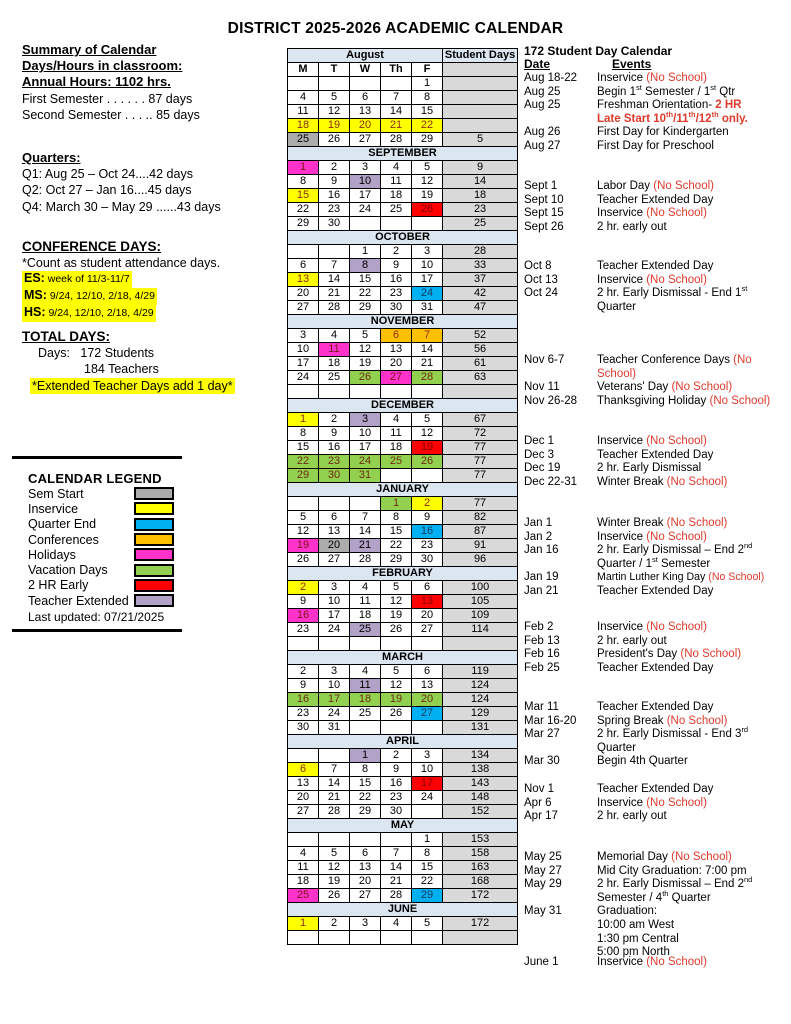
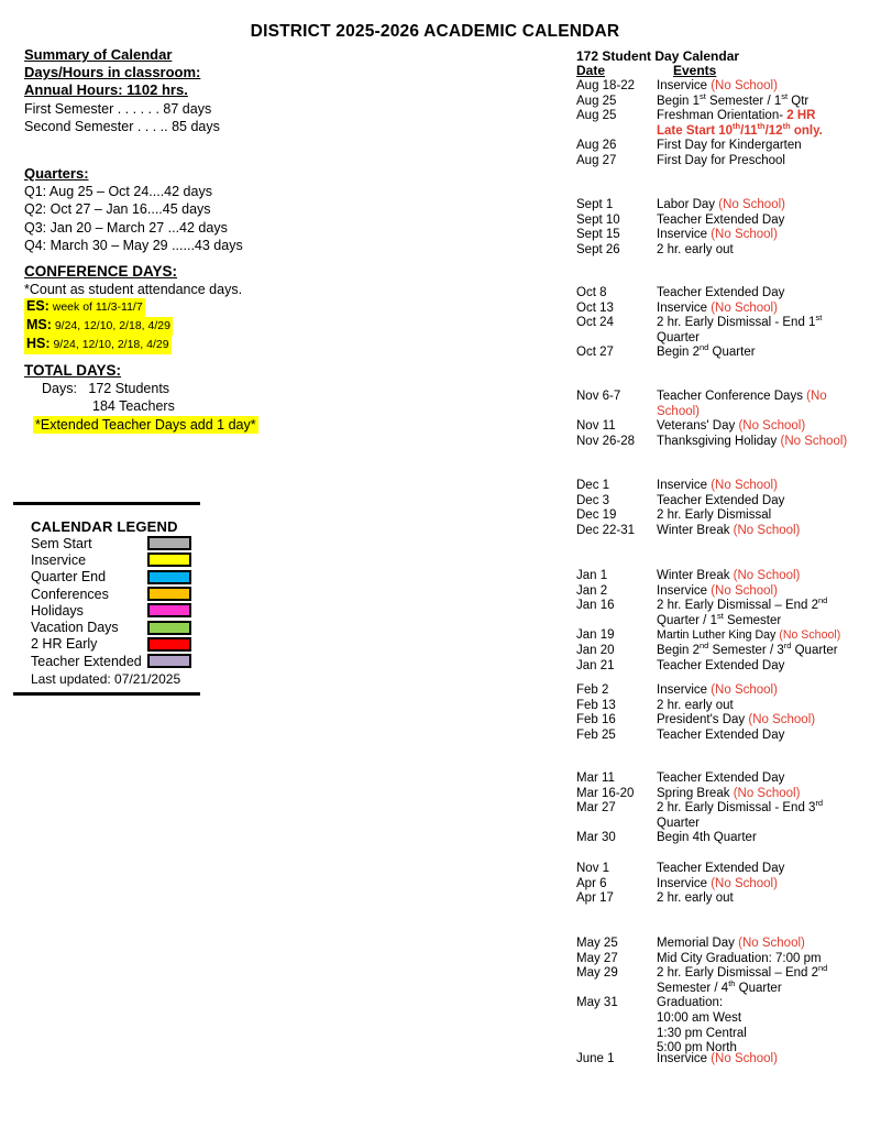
  DISTRICT 2025-2026 ACADEMIC CALENDAR
  Summary of Calendar
  Days/Hours in classroom:
  Annual Hours: 1102 hrs.
  First Semester . . . . . . 87 days
  Second Semester . . . .. 85 days
  Quarters:
  Q1: Aug 25 – Oct 24....42 days
  Q2: Oct 27 – Jan 16....45 days
+ Q3: Jan 20 – March 27 ...42 days
  Q4: March 30 – May 29 ......43 days
  CONFERENCE DAYS:
  *Count as student attendance days.
  ES: week of 11/3-11/7
  MS: 9/24, 12/10, 2/18, 4/29
  HS: 9/24, 12/10, 2/18, 4/29
  TOTAL DAYS:
  Days: 172 Students
  184 Teachers
  *Extended Teacher Days add 1 day*
  CALENDAR LEGEND
  Sem Start
  Inservice
  Quarter End
  Conferences
  Holidays
  Vacation Days
  2 HR Early
  Teacher Extended
  Last updated: 07/21/2025
- August	Student Days
- M	T	W	Th	F
- 				1
- 4	5	6	7	8
- 11	12	13	14	15
- 18	19	20	21	22
- 25	26	27	28	29	5
- SEPTEMBER
- 1	2	3	4	5	9
- 8	9	10	11	12	14
- 15	16	17	18	19	18
- 22	23	24	25	26	23
- 29	30				25
- OCTOBER
- 		1	2	3	28
- 6	7	8	9	10	33
- 13	14	15	16	17	37
- 20	21	22	23	24	42
- 27	28	29	30	31	47
- NOVEMBER
- 3	4	5	6	7	52
- 10	11	12	13	14	56
- 17	18	19	20	21	61
- 24	25	26	27	28	63
- DECEMBER
- 1	2	3	4	5	67
- 8	9	10	11	12	72
- 15	16	17	18	19	77
- 22	23	24	25	26	77
- 29	30	31			77
- JANUARY
- 			1	2	77
- 5	6	7	8	9	82
- 12	13	14	15	16	87
- 19	20	21	22	23	91
- 26	27	28	29	30	96
- FEBRUARY
- 2	3	4	5	6	100
- 9	10	11	12	13	105
- 16	17	18	19	20	109
- 23	24	25	26	27	114
- MARCH
- 2	3	4	5	6	119
- 9	10	11	12	13	124
- 16	17	18	19	20	124
- 23	24	25	26	27	129
- 30	31				131
- APRIL
- 		1	2	3	134
- 6	7	8	9	10	138
- 13	14	15	16	17	143
- 20	21	22	23	24	148
- 27	28	29	30		152
- MAY
- 				1	153
- 4	5	6	7	8	158
- 11	12	13	14	15	163
- 18	19	20	21	22	168
- 25	26	27	28	29	172
- JUNE
- 1	2	3	4	5	172
  172 Student Day Calendar
  Date
  Events
  Aug 18-22
  Inservice (No School)
  Aug 25
  Begin 1st Semester / 1st Qtr
  Aug 25
  Freshman Orientation- 2 HR
  Late Start 10th/11th/12th only.
  Aug 26
  First Day for Kindergarten
  Aug 27
  First Day for Preschool
  Sept 1
  Labor Day (No School)
  Sept 10
  Teacher Extended Day
  Sept 15
  Inservice (No School)
  Sept 26
  2 hr. early out
  Oct 8
  Teacher Extended Day
  Oct 13
  Inservice (No School)
  Oct 24
  2 hr. Early Dismissal - End 1st Quarter
+ Oct 27
+ Begin 2nd Quarter
  Nov 6-7
  Teacher Conference Days (No School)
  Nov 11
  Veterans' Day (No School)
  Nov 26-28
  Thanksgiving Holiday (No School)
  Dec 1
  Inservice (No School)
  Dec 3
  Teacher Extended Day
  Dec 19
  2 hr. Early Dismissal
  Dec 22-31
  Winter Break (No School)
  Jan 1
  Winter Break (No School)
  Jan 2
  Inservice (No School)
  Jan 16
  2 hr. Early Dismissal – End 2nd Quarter / 1st Semester
  Jan 19
  Martin Luther King Day (No School)
+ Jan 20
+ Begin 2nd Semester / 3rd Quarter
  Jan 21
  Teacher Extended Day
  Feb 2
  Inservice (No School)
  Feb 13
  2 hr. early out
  Feb 16
  President's Day (No School)
  Feb 25
  Teacher Extended Day
  Mar 11
  Teacher Extended Day
  Mar 16-20
  Spring Break (No School)
  Mar 27
  2 hr. Early Dismissal - End 3rd Quarter
  Mar 30
  Begin 4th Quarter
  Nov 1
  Teacher Extended Day
  Apr 6
  Inservice (No School)
  Apr 17
  2 hr. early out
  May 25
  Memorial Day (No School)
  May 27
  Mid City Graduation: 7:00 pm
  May 29
  2 hr. Early Dismissal – End 2nd Semester / 4th Quarter
  May 31
  Graduation:
  10:00 am West
  1:30 pm Central
  5:00 pm North
  June 1
  Inservice (No School)
